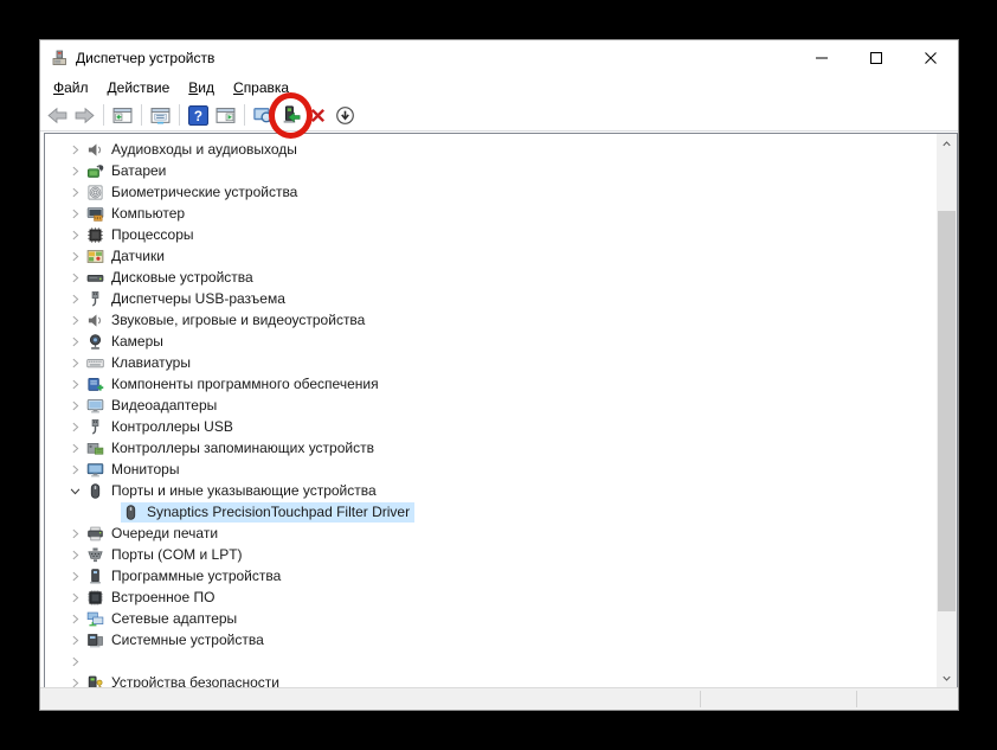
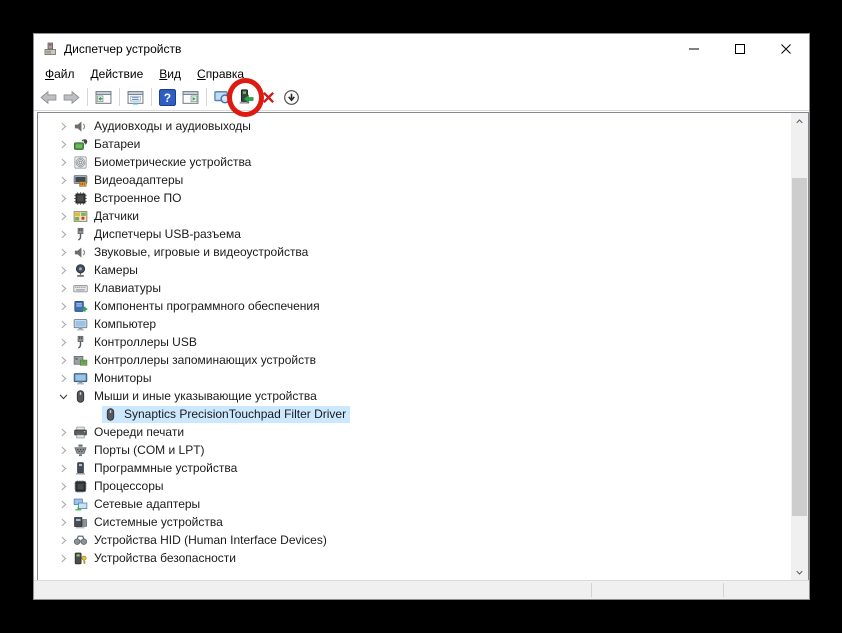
  Диспетчер устройств
  Файл
  Действие
  Вид
  Справка
  ?
  Аудиовходы и аудиовыходы
  Батареи
  Биометрические устройства
- Компьютер
+ Видеоадаптеры
- Процессоры
+ Встроенное ПО
  Датчики
- Дисковые устройства
  Диспетчеры USB-разъема
  Звуковые, игровые и видеоустройства
  Камеры
  Клавиатуры
  Компоненты программного обеспечения
- Видеоадаптеры
+ Компьютер
  Контроллеры USB
  Контроллеры запоминающих устройств
  Мониторы
- Порты и иные указывающие устройства
+ Мыши и иные указывающие устройства
  Synaptics PrecisionTouchpad Filter Driver
  Очереди печати
  Порты (COM и LPT)
  Программные устройства
- Встроенное ПО
+ Процессоры
  Сетевые адаптеры
  Системные устройства
+ Устройства HID (Human Interface Devices)
  Устройства безопасности
